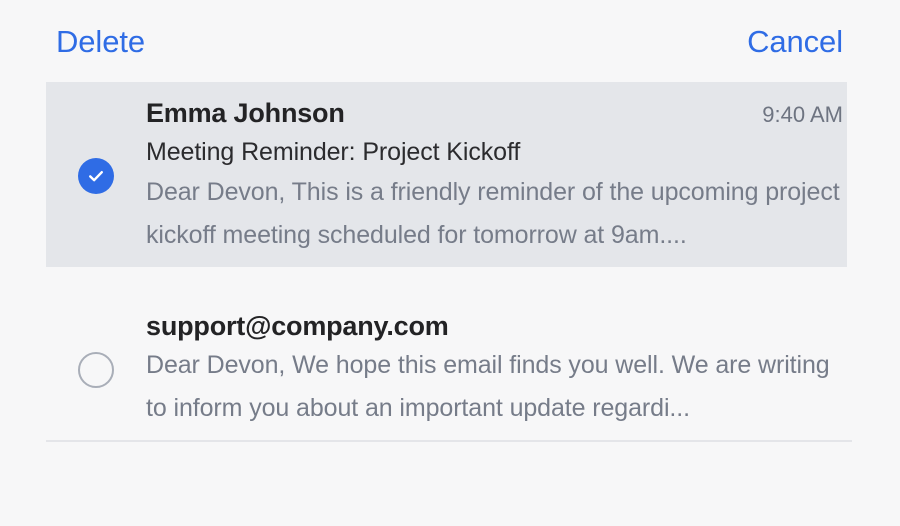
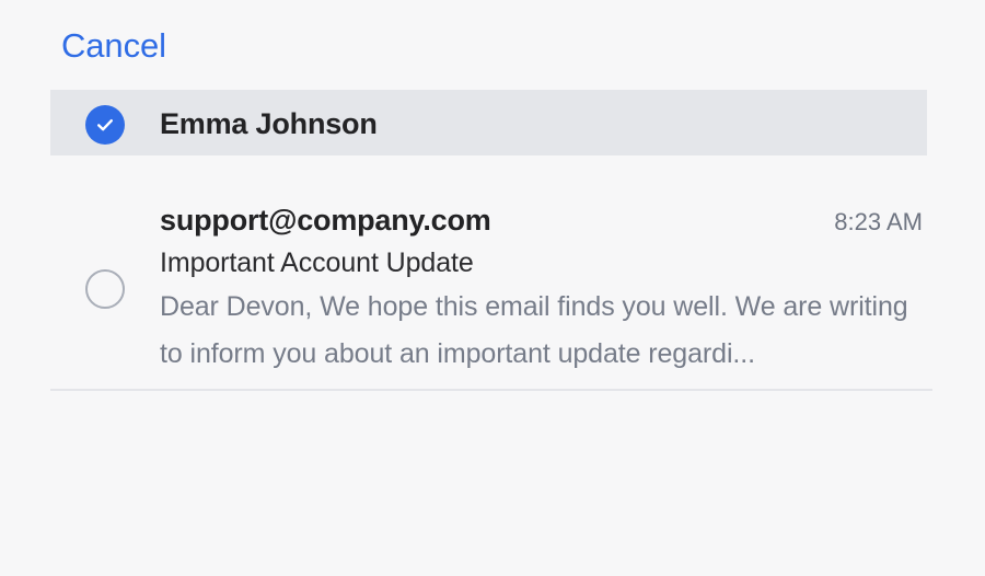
- Delete
  Cancel
  Emma Johnson
- 9:40 AM
- Meeting Reminder: Project Kickoff
- Dear Devon, This is a friendly reminder of the upcoming project kickoff meeting scheduled for tomorrow at 9am....
  support@company.com
+ 8:23 AM
+ Important Account Update
  Dear Devon, We hope this email finds you well. We are writing to inform you about an important update regardi...
